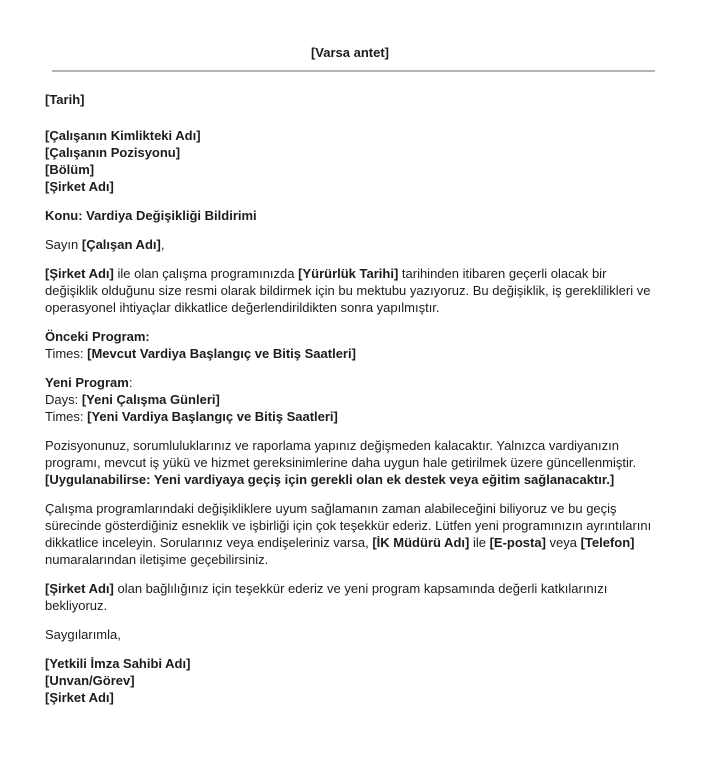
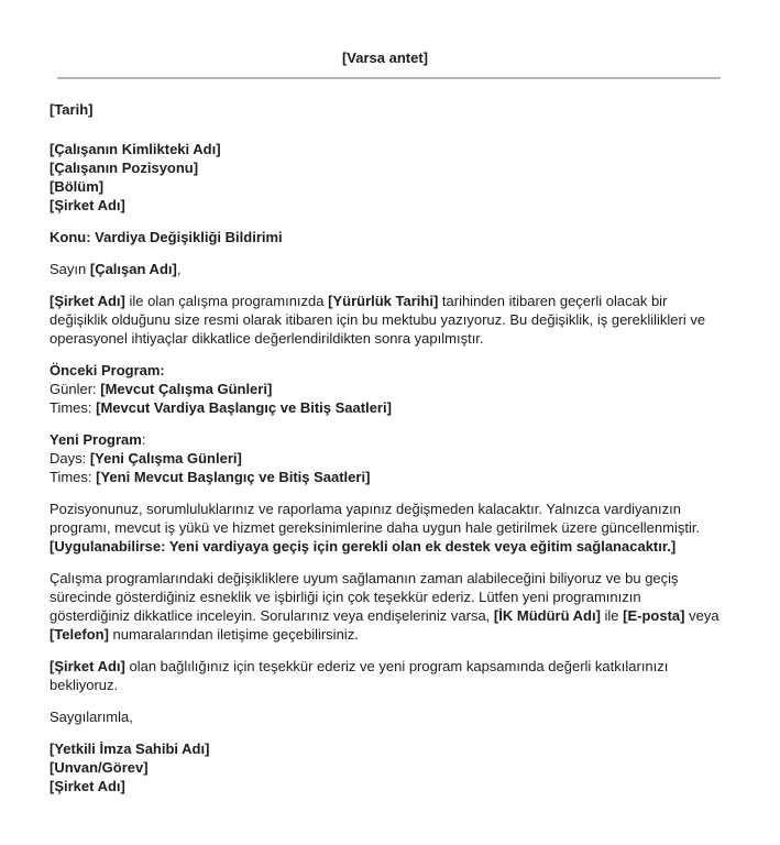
  [Varsa antet]
  [Tarih]
  [Çalışanın Kimlikteki Adı]
  [Çalışanın Pozisyonu]
  [Bölüm]
  [Şirket Adı]
  Konu: Vardiya Değişikliği Bildirimi
  Sayın [Çalışan Adı],
- [Şirket Adı] ile olan çalışma programınızda [Yürürlük Tarihi] tarihinden itibaren geçerli olacak bir değişiklik olduğunu size resmi olarak bildirmek için bu mektubu yazıyoruz. Bu değişiklik, iş gereklilikleri ve operasyonel ihtiyaçlar dikkatlice değerlendirildikten sonra yapılmıştır.
+ [Şirket Adı] ile olan çalışma programınızda [Yürürlük Tarihi] tarihinden itibaren geçerli olacak bir değişiklik olduğunu size resmi olarak itibaren için bu mektubu yazıyoruz. Bu değişiklik, iş gereklilikleri ve operasyonel ihtiyaçlar dikkatlice değerlendirildikten sonra yapılmıştır.
  Önceki Program:
+ Günler: [Mevcut Çalışma Günleri]
  Times: [Mevcut Vardiya Başlangıç ve Bitiş Saatleri]
  Yeni Program:
  Days: [Yeni Çalışma Günleri]
- Times: [Yeni Vardiya Başlangıç ve Bitiş Saatleri]
+ Times: [Yeni Mevcut Başlangıç ve Bitiş Saatleri]
  Pozisyonunuz, sorumluluklarınız ve raporlama yapınız değişmeden kalacaktır. Yalnızca vardiyanızın programı, mevcut iş yükü ve hizmet gereksinimlerine daha uygun hale getirilmek üzere güncellenmiştir.
  [Uygulanabilirse: Yeni vardiyaya geçiş için gerekli olan ek destek veya eğitim sağlanacaktır.]
- Çalışma programlarındaki değişikliklere uyum sağlamanın zaman alabileceğini biliyoruz ve bu geçiş sürecinde gösterdiğiniz esneklik ve işbirliği için çok teşekkür ederiz. Lütfen yeni programınızın ayrıntılarını dikkatlice inceleyin. Sorularınız veya endişeleriniz varsa, [İK Müdürü Adı] ile [E-posta] veya [Telefon] numaralarından iletişime geçebilirsiniz.
+ Çalışma programlarındaki değişikliklere uyum sağlamanın zaman alabileceğini biliyoruz ve bu geçiş sürecinde gösterdiğiniz esneklik ve işbirliği için çok teşekkür ederiz. Lütfen yeni programınızın gösterdiğiniz dikkatlice inceleyin. Sorularınız veya endişeleriniz varsa, [İK Müdürü Adı] ile [E-posta] veya [Telefon] numaralarından iletişime geçebilirsiniz.
  [Şirket Adı] olan bağlılığınız için teşekkür ederiz ve yeni program kapsamında değerli katkılarınızı bekliyoruz.
  Saygılarımla,
  [Yetkili İmza Sahibi Adı]
  [Unvan/Görev]
  [Şirket Adı]
